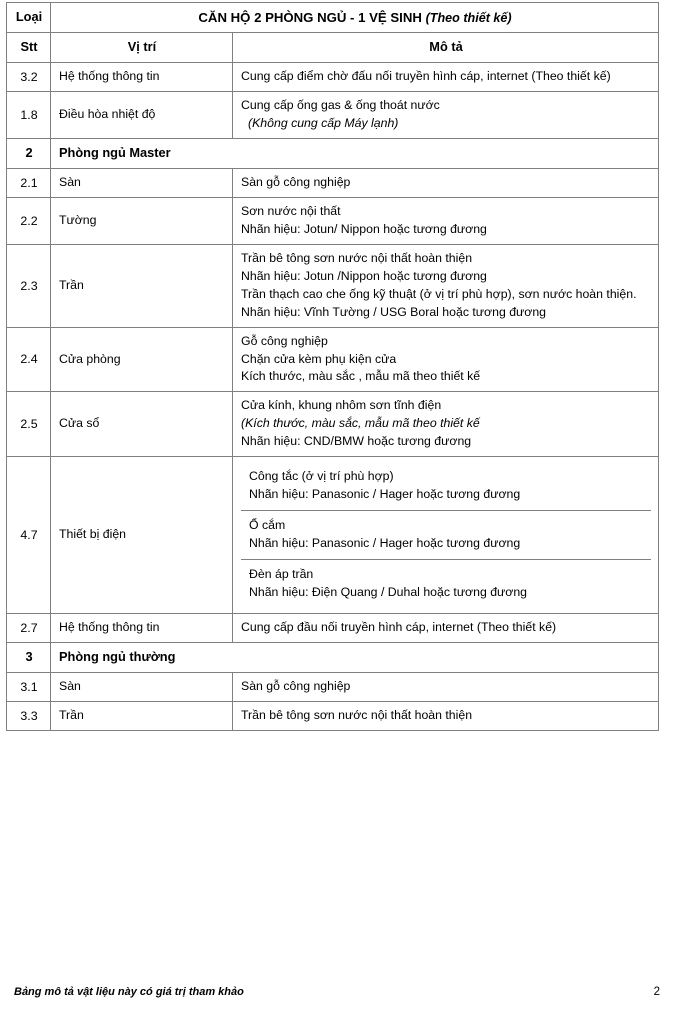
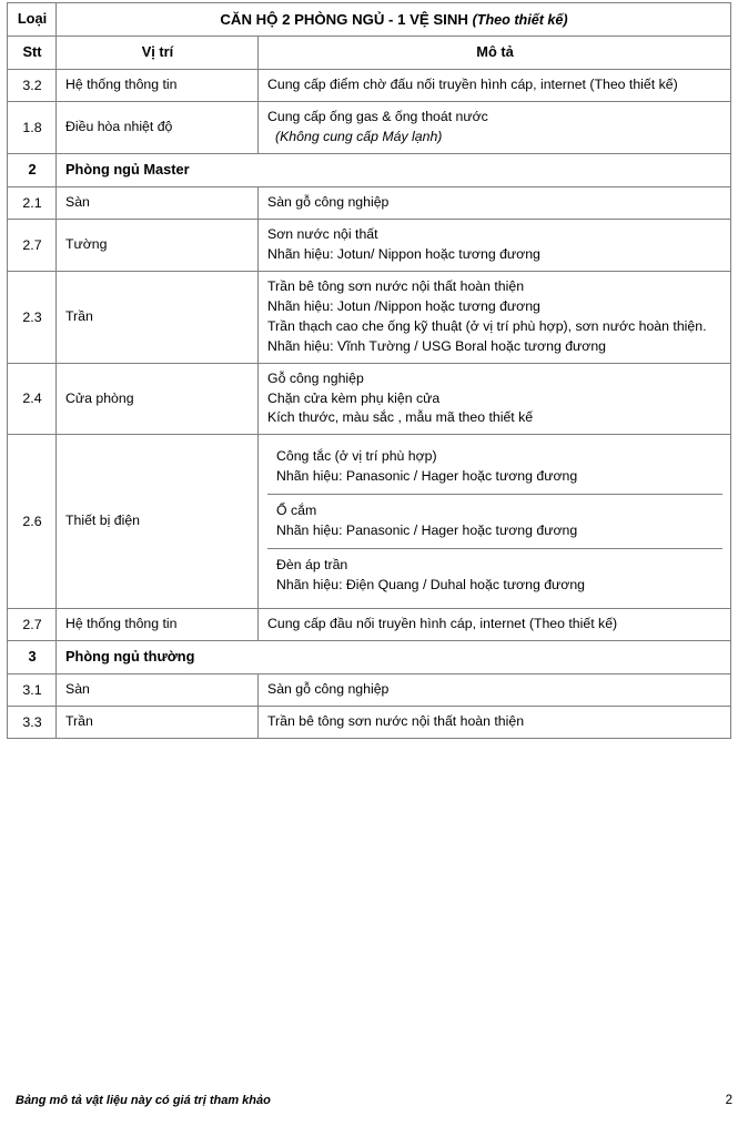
  Loại	CĂN HỘ 2 PHÒNG NGỦ - 1 VỆ SINH (Theo thiết kế)
  Stt	Vị trí	Mô tả
  3.2	Hệ thống thông tin	Cung cấp điểm chờ đấu nối truyền hình cáp, internet (Theo thiết kế)
  1.8	Điều hòa nhiệt độ	Cung cấp ống gas & ống thoát nước(Không cung cấp Máy lạnh)
  2	Phòng ngủ Master
  2.1	Sàn	Sàn gỗ công nghiệp
- 2.2	Tường	Sơn nước nội thấtNhãn hiệu: Jotun/ Nippon hoặc tương đương
+ 2.7	Tường	Sơn nước nội thấtNhãn hiệu: Jotun/ Nippon hoặc tương đương
  2.3	Trần	Trần bê tông sơn nước nội thất hoàn thiệnNhãn hiệu: Jotun /Nippon hoặc tương đươngTrần thạch cao che ống kỹ thuật (ở vị trí phù hợp), sơn nước hoàn thiện.Nhãn hiệu: Vĩnh Tường / USG Boral hoặc tương đương
  2.4	Cửa phòng	Gỗ công nghiệpChặn cửa kèm phụ kiện cửaKích thước, màu sắc , mẫu mã theo thiết kế
- 2.5	Cửa sổ	Cửa kính, khung nhôm sơn tĩnh điện(Kích thước, màu sắc, mẫu mã theo thiết kếNhãn hiệu: CND/BMW hoặc tương đương
- 4.7	Thiết bị điện
+ 2.6	Thiết bị điện
  Công tắc (ở vị trí phù hợp)Nhãn hiệu: Panasonic / Hager hoặc tương đương
  Ổ cắmNhãn hiệu: Panasonic / Hager hoặc tương đương
  Đèn áp trầnNhãn hiệu: Điện Quang / Duhal hoặc tương đương
  2.7	Hệ thống thông tin	Cung cấp đầu nối truyền hình cáp, internet (Theo thiết kế)
  3	Phòng ngủ thường
  3.1	Sàn	Sàn gỗ công nghiệp
  3.3	Trần	Trần bê tông sơn nước nội thất hoàn thiện
  Bảng mô tả vật liệu này có giá trị tham khảo
  2
